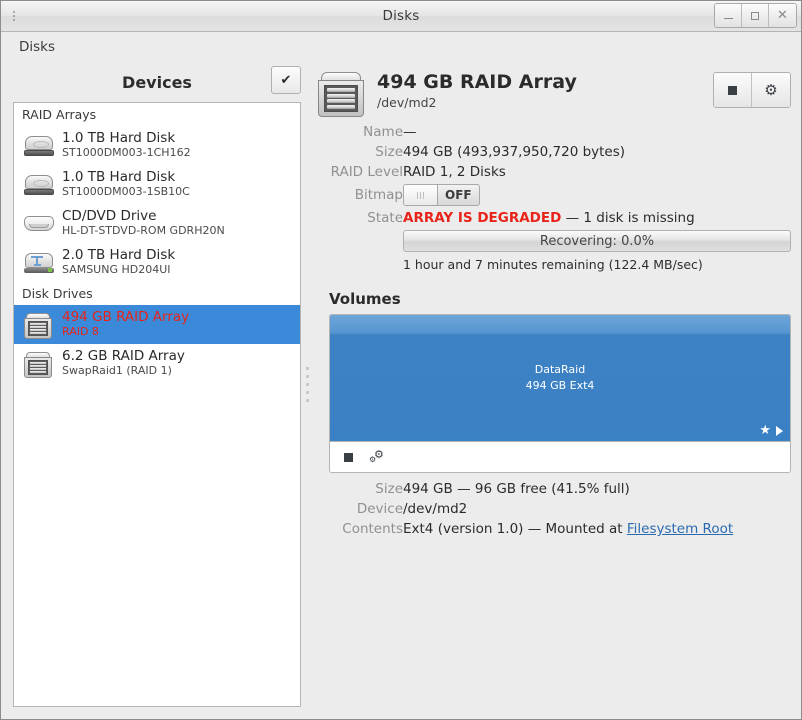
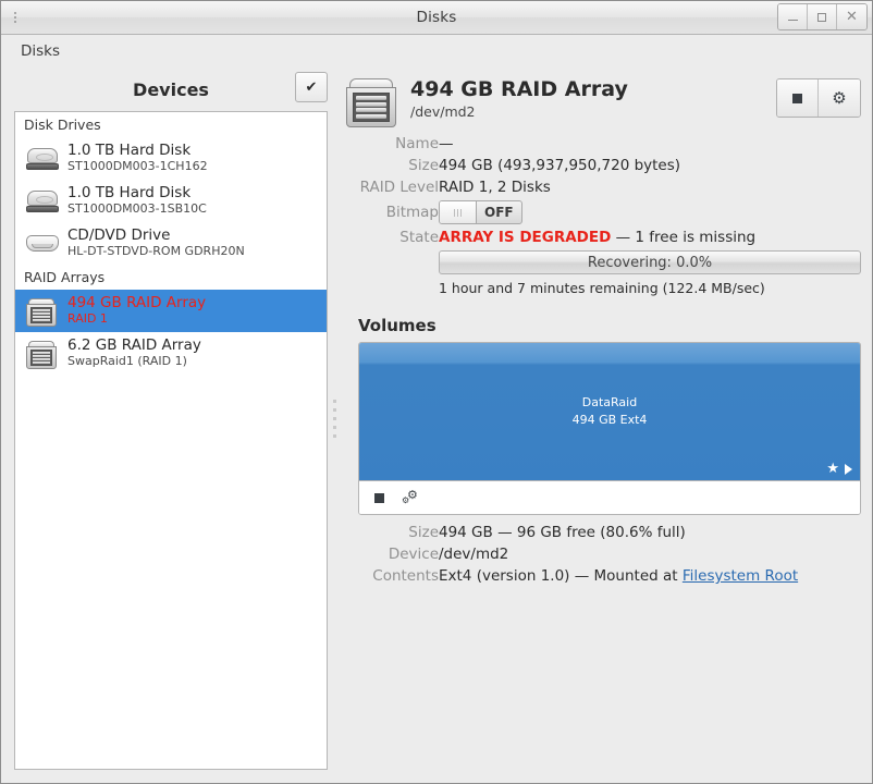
  Disks
  ✕
  Disks
  Devices
  ✔
- RAID Arrays
+ Disk Drives
  1.0 TB Hard Disk
  ST1000DM003-1CH162
  1.0 TB Hard Disk
  ST1000DM003-1SB10C
  CD/DVD Drive
  HL-DT-STDVD-ROM GDRH20N
- 2.0 TB Hard Disk
- SAMSUNG HD204UI
- Disk Drives
+ RAID Arrays
  494 GB RAID Array
- RAID 8
+ RAID 1
  6.2 GB RAID Array
  SwapRaid1 (RAID 1)
  494 GB RAID Array
  /dev/md2
  ⚙
  Name	—
  Size	494 GB (493,937,950,720 bytes)
  RAID Level	RAID 1, 2 Disks
  Bitmap	OFF
- State	ARRAY IS DEGRADED — 1 disk is missing
+ State	ARRAY IS DEGRADED — 1 free is missing
  	Recovering: 0.0% 1 hour and 7 minutes remaining (122.4 MB/sec)
  Volumes
  DataRaid
  494 GB Ext4
  ★
  ⚙
  ⚙
- Size	494 GB — 96 GB free (41.5% full)
+ Size	494 GB — 96 GB free (80.6% full)
  Device	/dev/md2
  Contents	Ext4 (version 1.0) — Mounted at Filesystem Root
